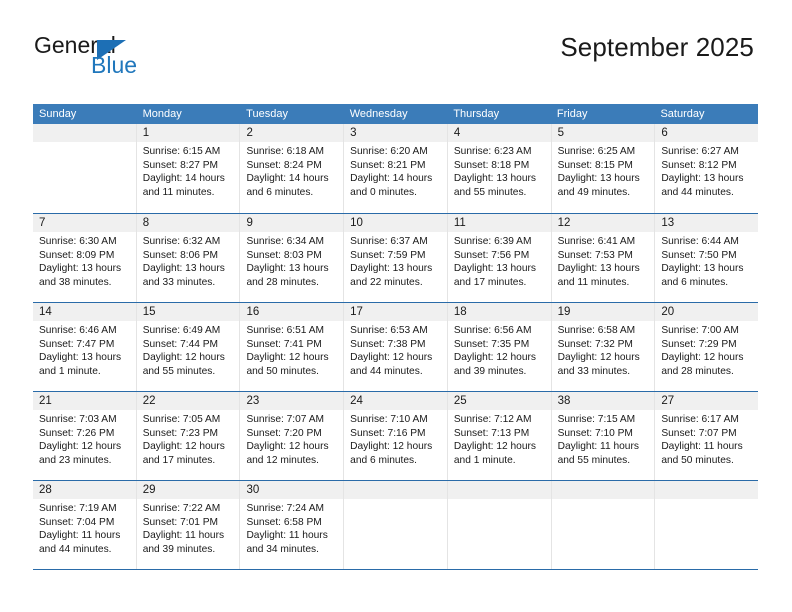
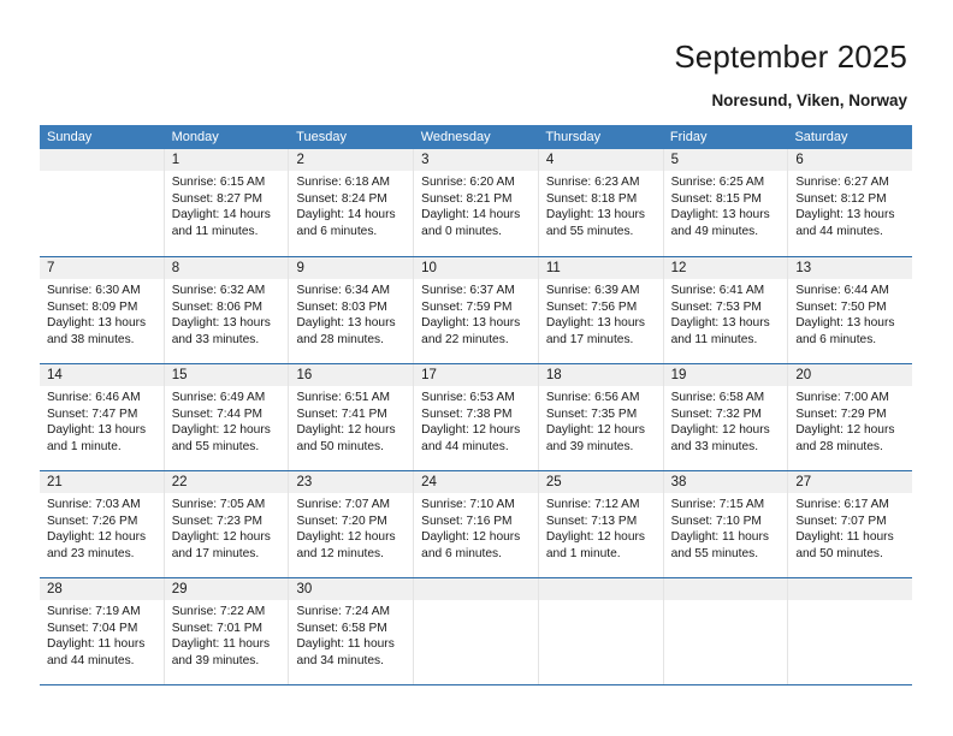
- General
- Blue
  September 2025
+ Noresund, Viken, Norway
  Sunday
  Monday
  Tuesday
  Wednesday
  Thursday
  Friday
  Saturday
  1
  Sunrise: 6:15 AM
  Sunset: 8:27 PM
  Daylight: 14 hours
  and 11 minutes.
  2
  Sunrise: 6:18 AM
  Sunset: 8:24 PM
  Daylight: 14 hours
  and 6 minutes.
  3
  Sunrise: 6:20 AM
  Sunset: 8:21 PM
  Daylight: 14 hours
  and 0 minutes.
  4
  Sunrise: 6:23 AM
  Sunset: 8:18 PM
  Daylight: 13 hours
  and 55 minutes.
  5
  Sunrise: 6:25 AM
  Sunset: 8:15 PM
  Daylight: 13 hours
  and 49 minutes.
  6
  Sunrise: 6:27 AM
  Sunset: 8:12 PM
  Daylight: 13 hours
  and 44 minutes.
  7
  Sunrise: 6:30 AM
  Sunset: 8:09 PM
  Daylight: 13 hours
  and 38 minutes.
  8
  Sunrise: 6:32 AM
  Sunset: 8:06 PM
  Daylight: 13 hours
  and 33 minutes.
  9
  Sunrise: 6:34 AM
  Sunset: 8:03 PM
  Daylight: 13 hours
  and 28 minutes.
  10
  Sunrise: 6:37 AM
  Sunset: 7:59 PM
  Daylight: 13 hours
  and 22 minutes.
  11
  Sunrise: 6:39 AM
  Sunset: 7:56 PM
  Daylight: 13 hours
  and 17 minutes.
  12
  Sunrise: 6:41 AM
  Sunset: 7:53 PM
  Daylight: 13 hours
  and 11 minutes.
  13
  Sunrise: 6:44 AM
  Sunset: 7:50 PM
  Daylight: 13 hours
  and 6 minutes.
  14
  Sunrise: 6:46 AM
  Sunset: 7:47 PM
  Daylight: 13 hours
  and 1 minute.
  15
  Sunrise: 6:49 AM
  Sunset: 7:44 PM
  Daylight: 12 hours
  and 55 minutes.
  16
  Sunrise: 6:51 AM
  Sunset: 7:41 PM
  Daylight: 12 hours
  and 50 minutes.
  17
  Sunrise: 6:53 AM
  Sunset: 7:38 PM
  Daylight: 12 hours
  and 44 minutes.
  18
  Sunrise: 6:56 AM
  Sunset: 7:35 PM
  Daylight: 12 hours
  and 39 minutes.
  19
  Sunrise: 6:58 AM
  Sunset: 7:32 PM
  Daylight: 12 hours
  and 33 minutes.
  20
  Sunrise: 7:00 AM
  Sunset: 7:29 PM
  Daylight: 12 hours
  and 28 minutes.
  21
  Sunrise: 7:03 AM
  Sunset: 7:26 PM
  Daylight: 12 hours
  and 23 minutes.
  22
  Sunrise: 7:05 AM
  Sunset: 7:23 PM
  Daylight: 12 hours
  and 17 minutes.
  23
  Sunrise: 7:07 AM
  Sunset: 7:20 PM
  Daylight: 12 hours
  and 12 minutes.
  24
  Sunrise: 7:10 AM
  Sunset: 7:16 PM
  Daylight: 12 hours
  and 6 minutes.
  25
  Sunrise: 7:12 AM
  Sunset: 7:13 PM
  Daylight: 12 hours
  and 1 minute.
  38
  Sunrise: 7:15 AM
  Sunset: 7:10 PM
  Daylight: 11 hours
  and 55 minutes.
  27
  Sunrise: 6:17 AM
  Sunset: 7:07 PM
  Daylight: 11 hours
  and 50 minutes.
  28
  Sunrise: 7:19 AM
  Sunset: 7:04 PM
  Daylight: 11 hours
  and 44 minutes.
  29
  Sunrise: 7:22 AM
  Sunset: 7:01 PM
  Daylight: 11 hours
  and 39 minutes.
  30
  Sunrise: 7:24 AM
  Sunset: 6:58 PM
  Daylight: 11 hours
  and 34 minutes.
